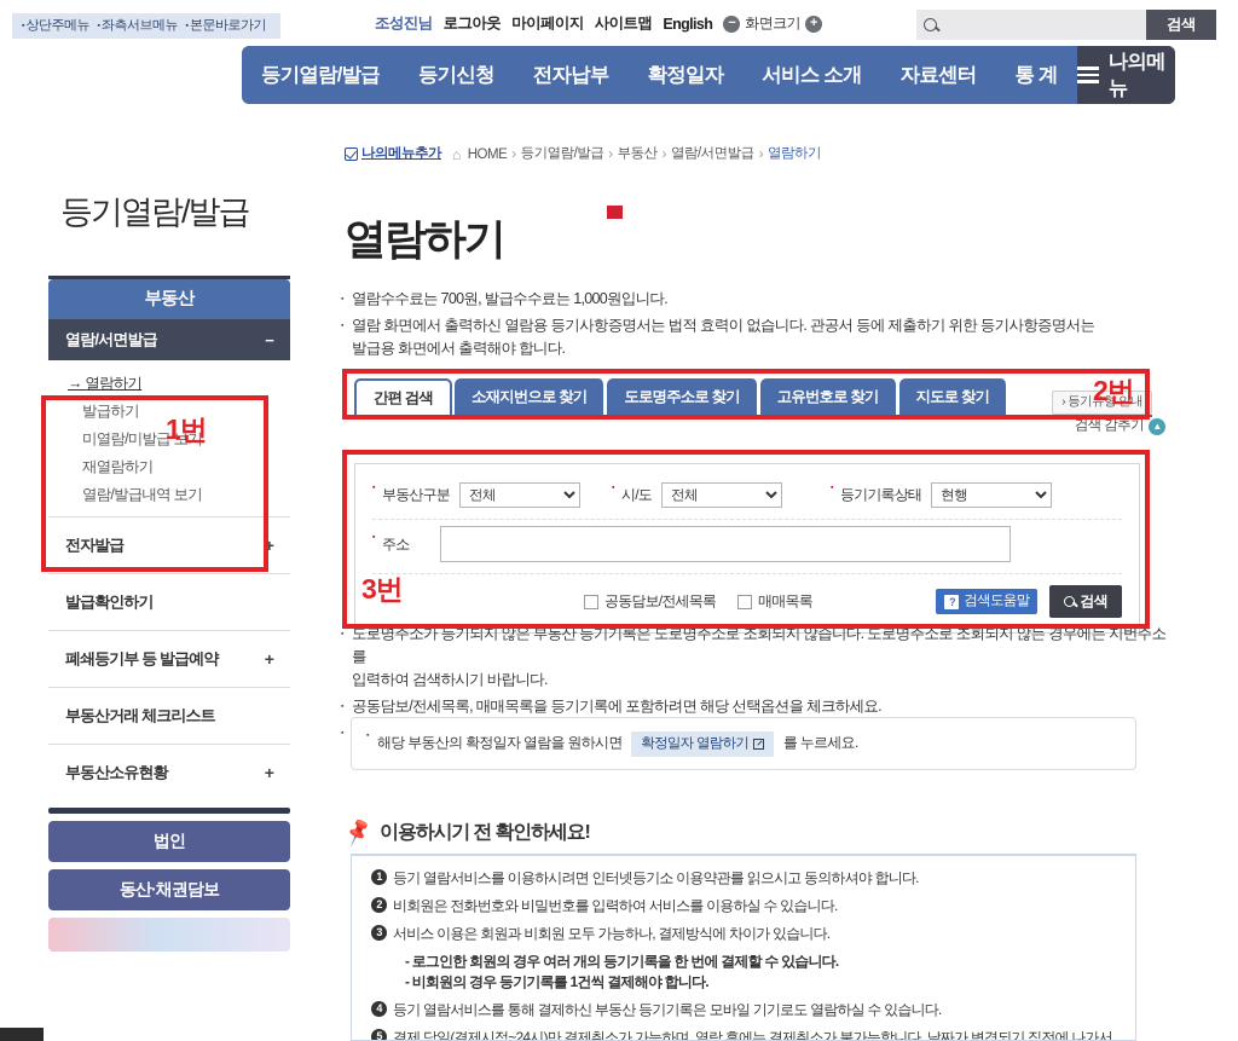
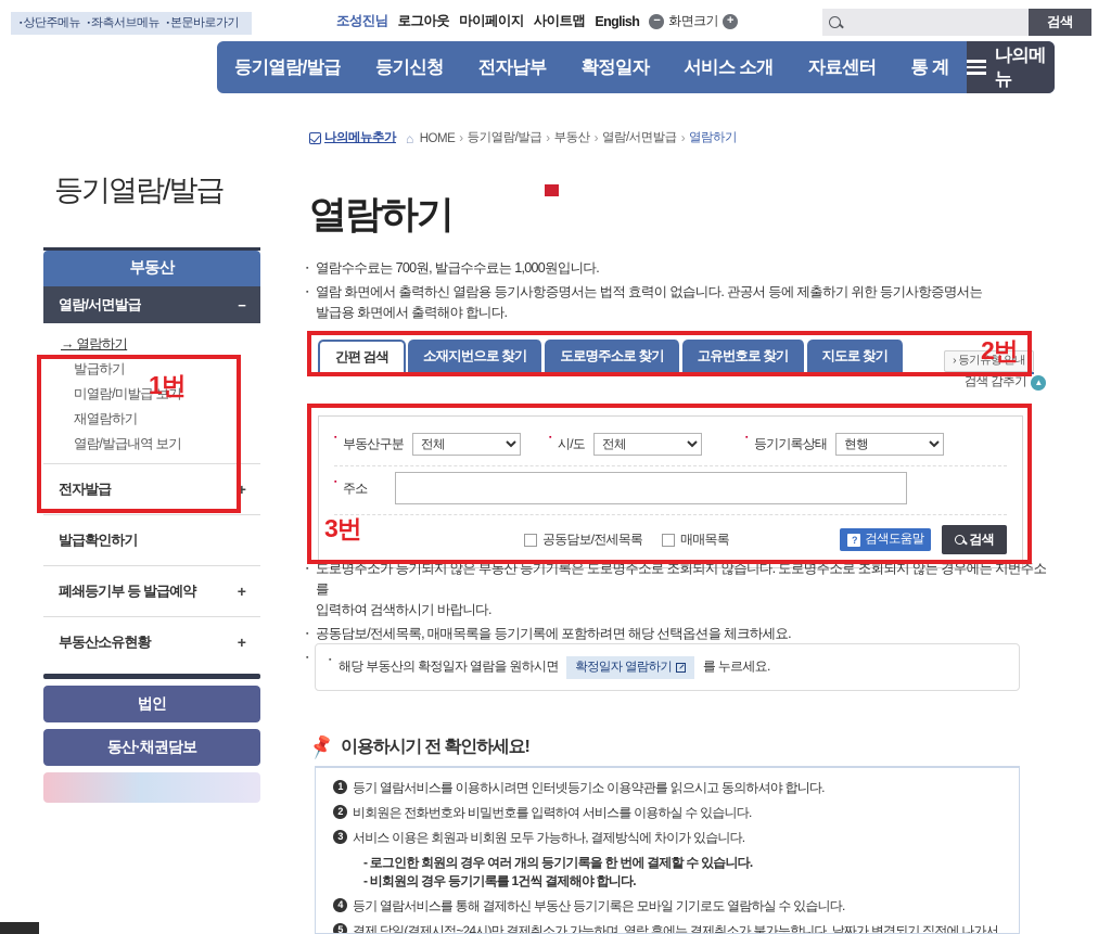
  상단주메뉴 좌측서브메뉴 본문바로가기
  조성진님
  로그아웃
  마이페이지
  사이트맵
  English
  −
  화면크기
  +
  검색
  등기열람/발급
  등기신청
  전자납부
  확정일자
  서비스 소개
  자료센터
  통 계
  나의메뉴
  나의메뉴추가
  ⌂
  HOME
  ›
  등기열람/발급
  ›
  부동산
  ›
  열람/서면발급
  ›
  열람하기
  열람하기
  등기열람/발급
  부동산
  열람/서면발급
  −
  열람하기
  발급하기
  미열람/미발급 보기
  재열람하기
  열람/발급내역 보기
  전자발급
  +
  발급확인하기
  폐쇄등기부 등 발급예약
  +
- 부동산거래 체크리스트
  부동산소유현황
  +
  법인
  동산·채권담보
  열람수수료는 700원, 발급수수료는 1,000원입니다.
  열람 화면에서 출력하신 열람용 등기사항증명서는 법적 효력이 없습니다. 관공서 등에 제출하기 위한 등기사항증명서는
  발급용 화면에서 출력해야 합니다.
  간편 검색
  소재지번으로 찾기
  도로명주소로 찾기
  고유번호로 찾기
  지도로 찾기
  › 등기유형 안내
  검색 감추기
  ▲
  부동산구분
  전체
  시/도
  전체
  등기기록상태
  현행
  주소
  공동담보/전세목록
  매매목록
  ?
  검색도움말
  검색
  도로명주소가 등기되지 않은 부동산 등기기록은 도로명주소로 조회되지 않습니다. 도로명주소로 조회되지 않는 경우에는 지번주소를
  입력하여 검색하시기 바랍니다.
  공동담보/전세목록, 매매목록을 등기기록에 포함하려면 해당 선택옵션을 체크하세요.
  해당 부동산의 확정일자 열람을 원하시면
  확정일자 열람하기
  를 누르세요.
  이용하시기 전 확인하세요!
  1
  등기 열람서비스를 이용하시려면 인터넷등기소 이용약관를 읽으시고 동의하셔야 합니다.
  2
  비회원은 전화번호와 비밀번호를 입력하여 서비스를 이용하실 수 있습니다.
  3
  서비스 이용은 회원과 비회원 모두 가능하나, 결제방식에 차이가 있습니다.
  - 로그인한 회원의 경우 여러 개의 등기기록을 한 번에 결제할 수 있습니다.
  - 비회원의 경우 등기기록를 1건씩 결제해야 합니다.
  4
  등기 열람서비스를 통해 결제하신 부동산 등기기록은 모바일 기기로도 열람하실 수 있습니다.
  5
  결제 당일(결제시점~24시)만 결제취소가 가능하며, 열람 후에는 결제취소가 불가능합니다. 날짜가 변경되기 직전에 나가서
  1번
  2번
  3번
